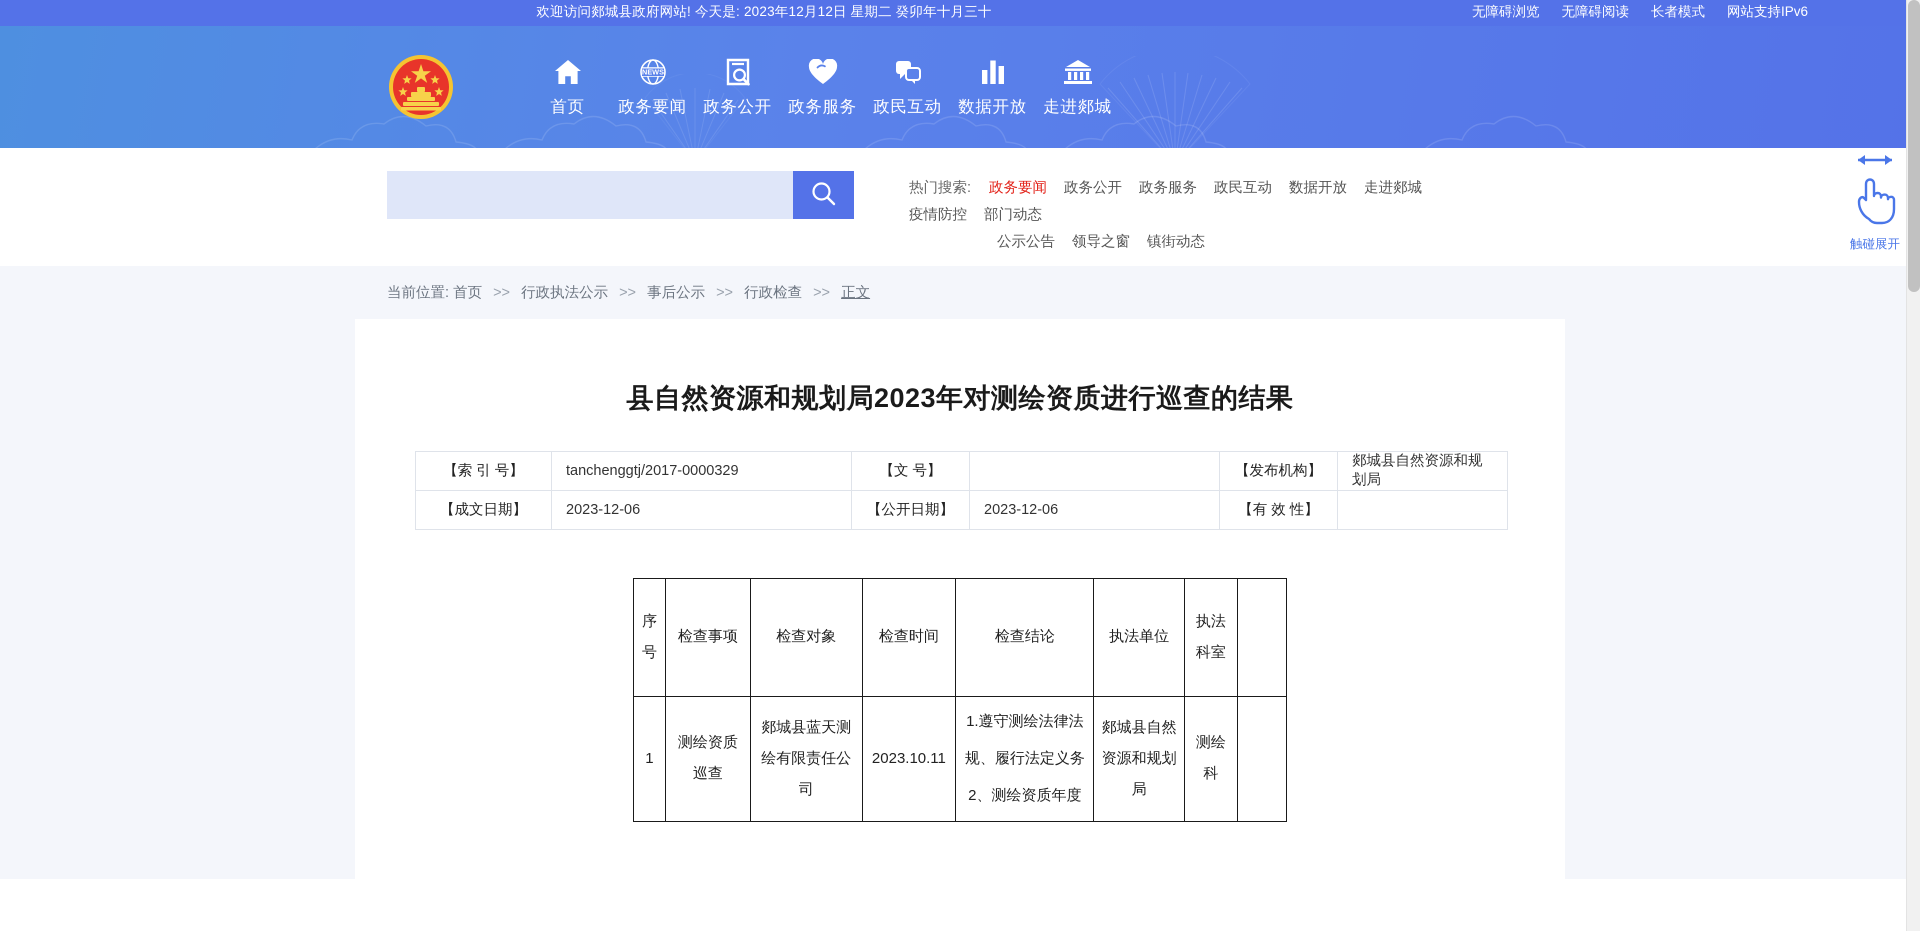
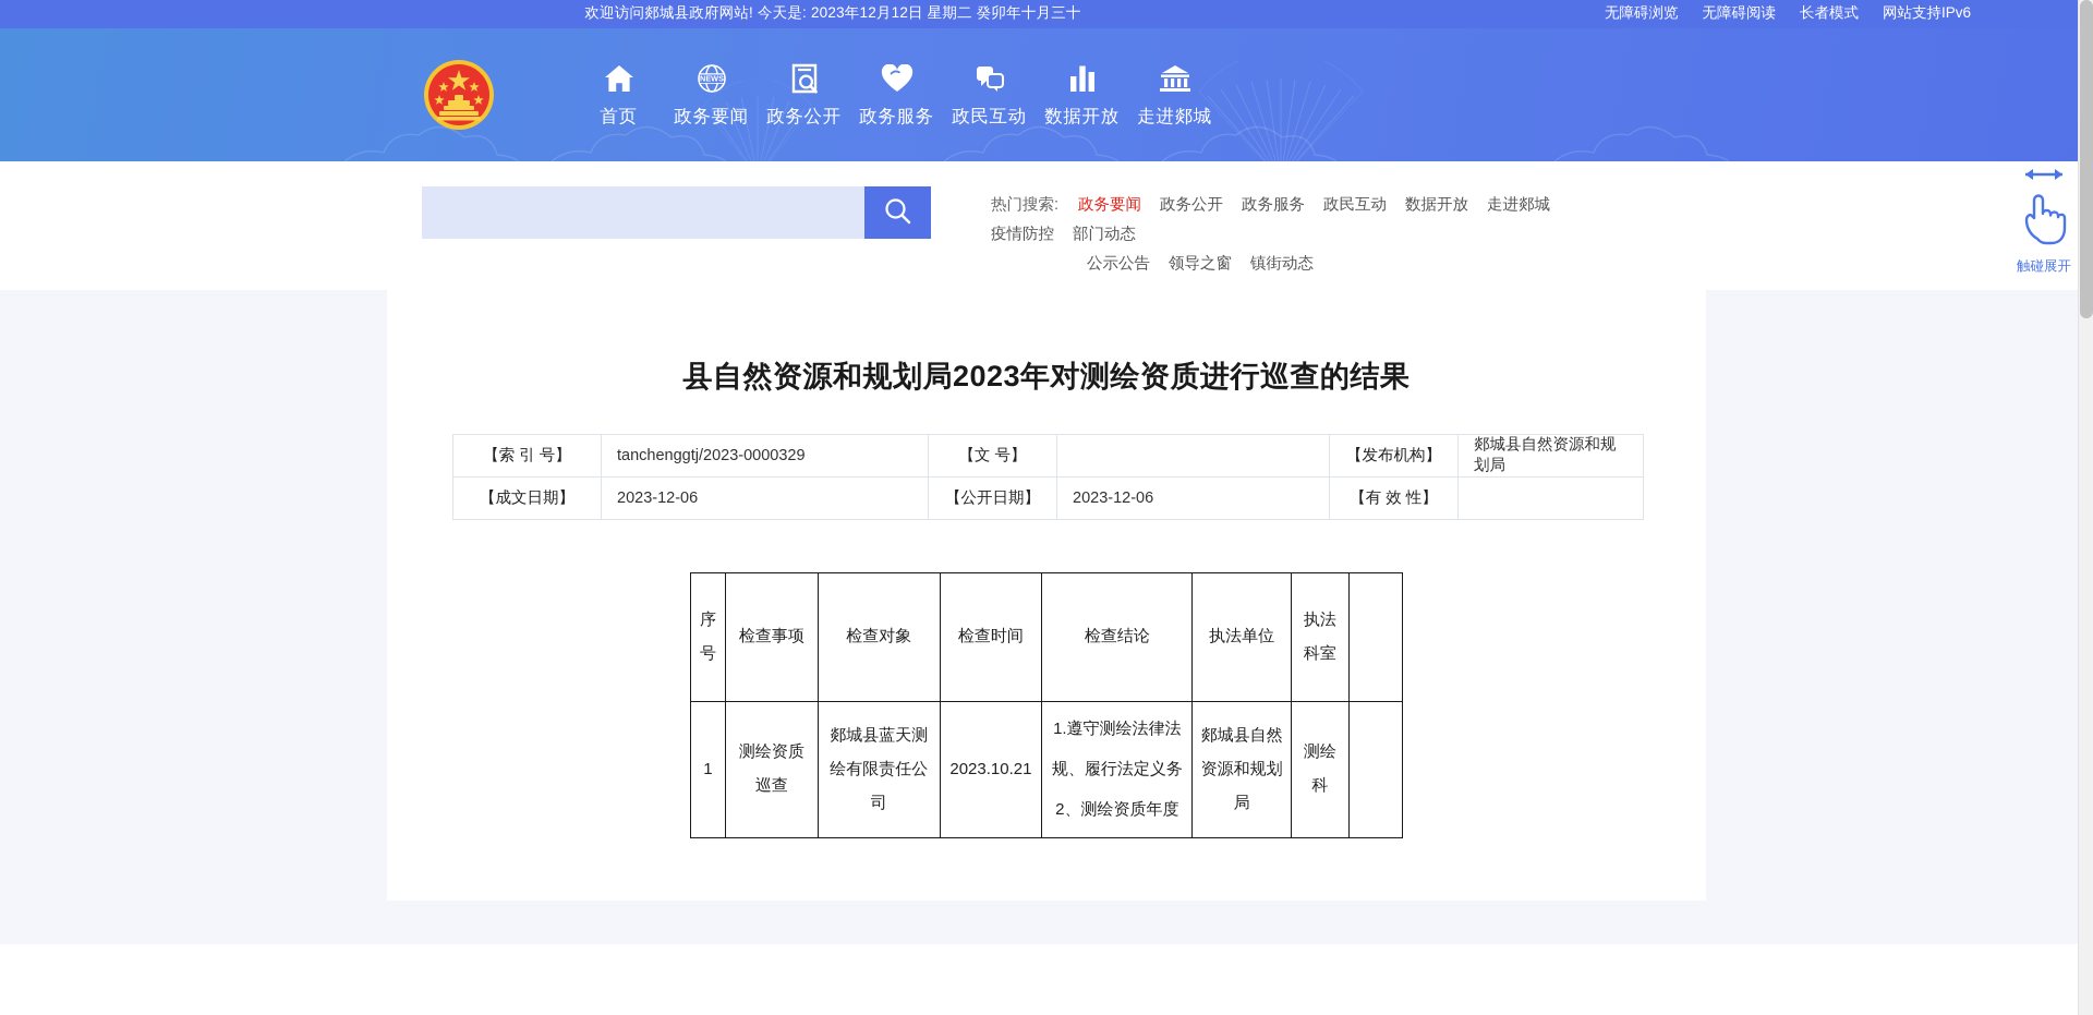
  欢迎访问郯城县政府网站! 今天是: 2023年12月12日 星期二 癸卯年十月三十
  无障碍浏览
  无障碍阅读
  长者模式
  网站支持IPv6
  首页
  NEWS
  政务要闻
  政务公开
  政务服务
  政民互动
  数据开放
  走进郯城
  热门搜索:
  政务要闻
  政务公开
  政务服务
  政民互动
  数据开放
  走进郯城
  疫情防控
  部门动态
  公示公告
  领导之窗
  镇街动态
- 当前位置: 首页 >> 行政执法公示 >> 事后公示 >> 行政检查 >> 正文
  县自然资源和规划局2023年对测绘资质进行巡查的结果
- 【索 引 号】	tanchenggtj/2017-0000329	【文 号】		【发布机构】	郯城县自然资源和规划局
+ 【索 引 号】	tanchenggtj/2023-0000329	【文 号】		【发布机构】	郯城县自然资源和规划局
  【成文日期】	2023-12-06	【公开日期】	2023-12-06	【有 效 性】
  序号	检查事项	检查对象	检查时间	检查结论	执法单位	执法科室
- 1	测绘资质巡查	郯城县蓝天测绘有限责任公司	2023.10.11	1.遵守测绘法律法规、履行法定义务 2、测绘资质年度	郯城县自然资源和规划局	测绘科
+ 1	测绘资质巡查	郯城县蓝天测绘有限责任公司	2023.10.21	1.遵守测绘法律法规、履行法定义务 2、测绘资质年度	郯城县自然资源和规划局	测绘科
  触碰展开
